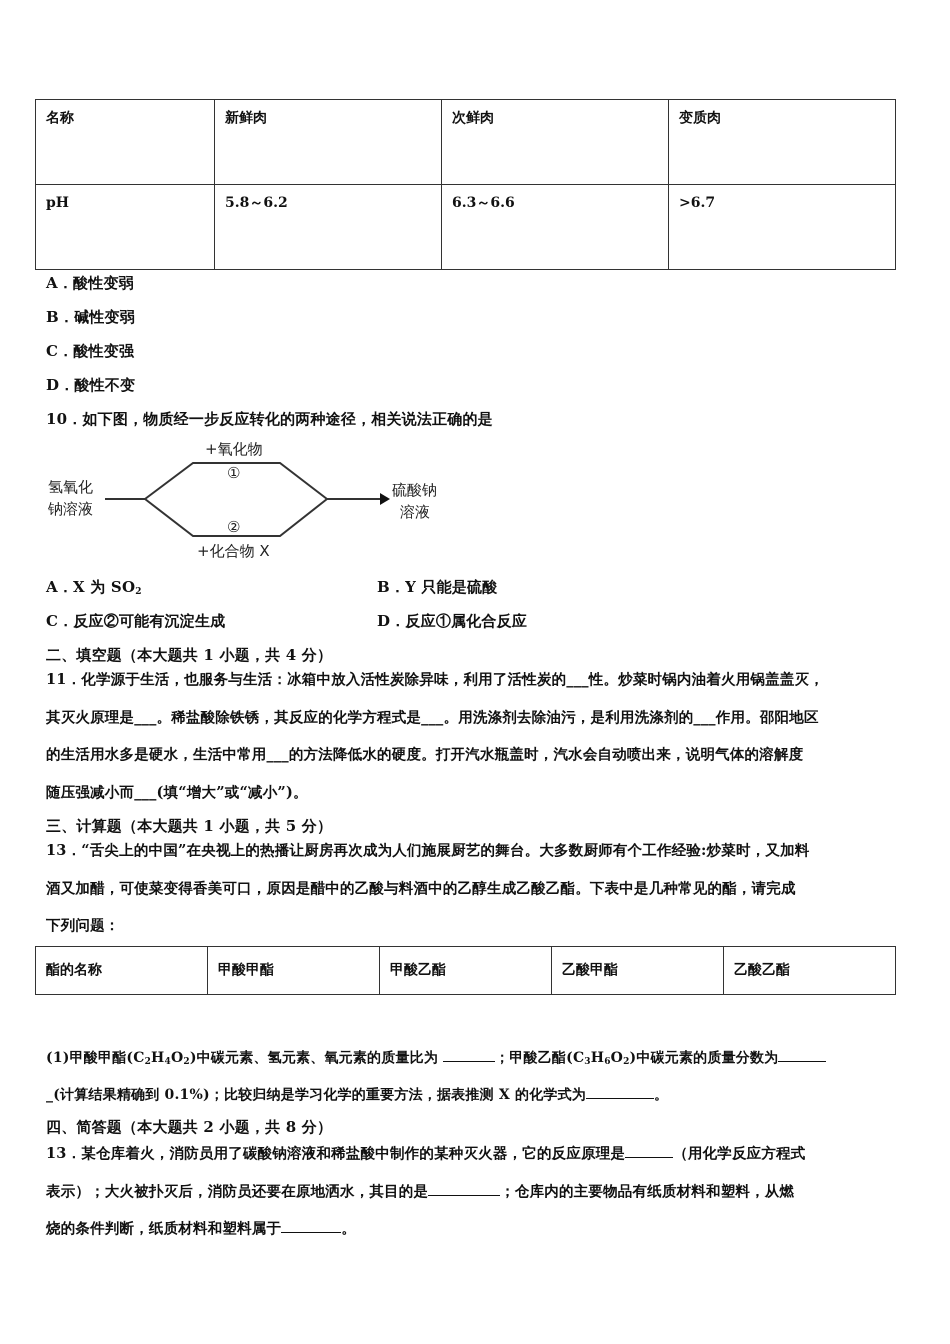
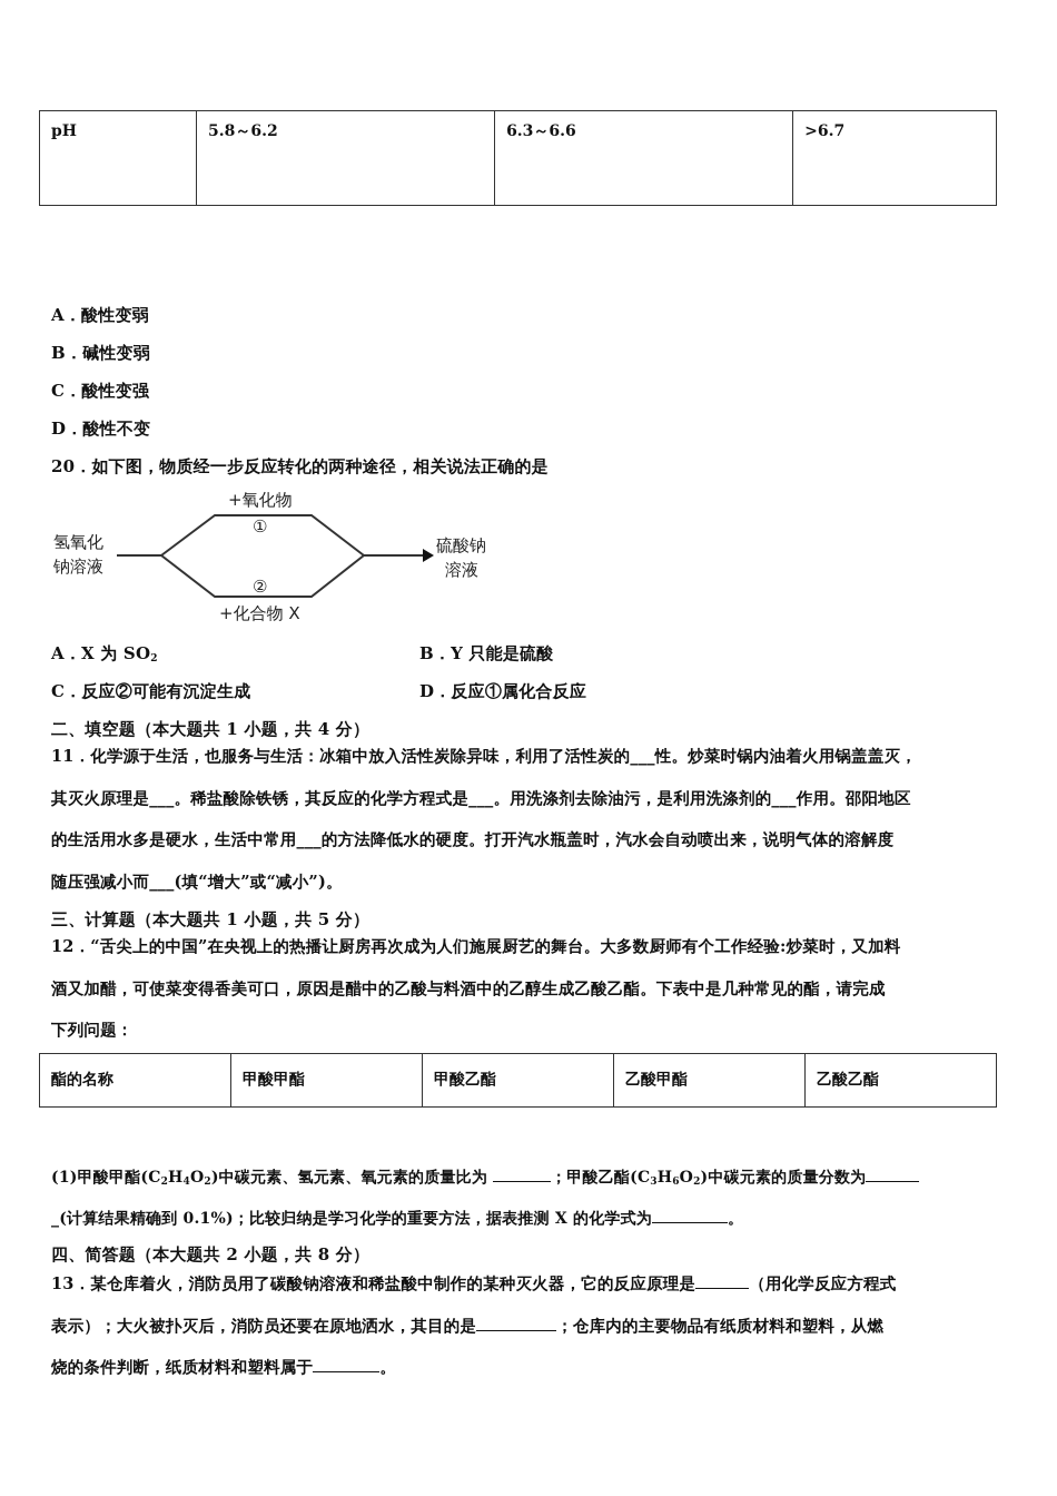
- 名称	新鲜肉	次鲜肉	变质肉
  pH	5.8～6.2	6.3～6.6	>6.7
  A．酸性变弱
  B．碱性变弱
  C．酸性变强
  D．酸性不变
- 10．如下图，物质经一步反应转化的两种途径，相关说法正确的是
+ 20．如下图，物质经一步反应转化的两种途径，相关说法正确的是
  氢氧化
  钠溶液
  +氧化物
  ①
  ②
  +化合物 X
  硫酸钠
  溶液
  A．X 为 SO2
  B．Y 只能是硫酸
  C．反应②可能有沉淀生成
  D．反应①属化合反应
  二、填空题（本大题共 1 小题，共 4 分）
  11．化学源于生活，也服务与生活：冰箱中放入活性炭除异味，利用了活性炭的___性。炒菜时锅内油着火用锅盖盖灭，
  其灭火原理是___。稀盐酸除铁锈，其反应的化学方程式是___。用洗涤剂去除油污，是利用洗涤剂的___作用。邵阳地区
  的生活用水多是硬水，生活中常用___的方法降低水的硬度。打开汽水瓶盖时，汽水会自动喷出来，说明气体的溶解度
  随压强减小而___(填“增大”或“减小”)。
  三、计算题（本大题共 1 小题，共 5 分）
- 13．“舌尖上的中国”在央视上的热播让厨房再次成为人们施展厨艺的舞台。大多数厨师有个工作经验:炒菜时，又加料
+ 12．“舌尖上的中国”在央视上的热播让厨房再次成为人们施展厨艺的舞台。大多数厨师有个工作经验:炒菜时，又加料
  酒又加醋，可使菜变得香美可口，原因是醋中的乙酸与料酒中的乙醇生成乙酸乙酯。下表中是几种常见的酯，请完成
  下列问题：
  酯的名称	甲酸甲酯	甲酸乙酯	乙酸甲酯	乙酸乙酯
  (1)甲酸甲酯(C2H4O2)中碳元素、氢元素、氧元素的质量比为 ；甲酸乙酯(C3H6O2)中碳元素的质量分数为
  _(计算结果精确到 0.1%)；比较归纳是学习化学的重要方法，据表推测 X 的化学式为 。
  四、简答题（本大题共 2 小题，共 8 分）
  13．某仓库着火，消防员用了碳酸钠溶液和稀盐酸中制作的某种灭火器，它的反应原理是 （用化学反应方程式
  表示）；大火被扑灭后，消防员还要在原地洒水，其目的是 ；仓库内的主要物品有纸质材料和塑料，从燃
  烧的条件判断，纸质材料和塑料属于 。
